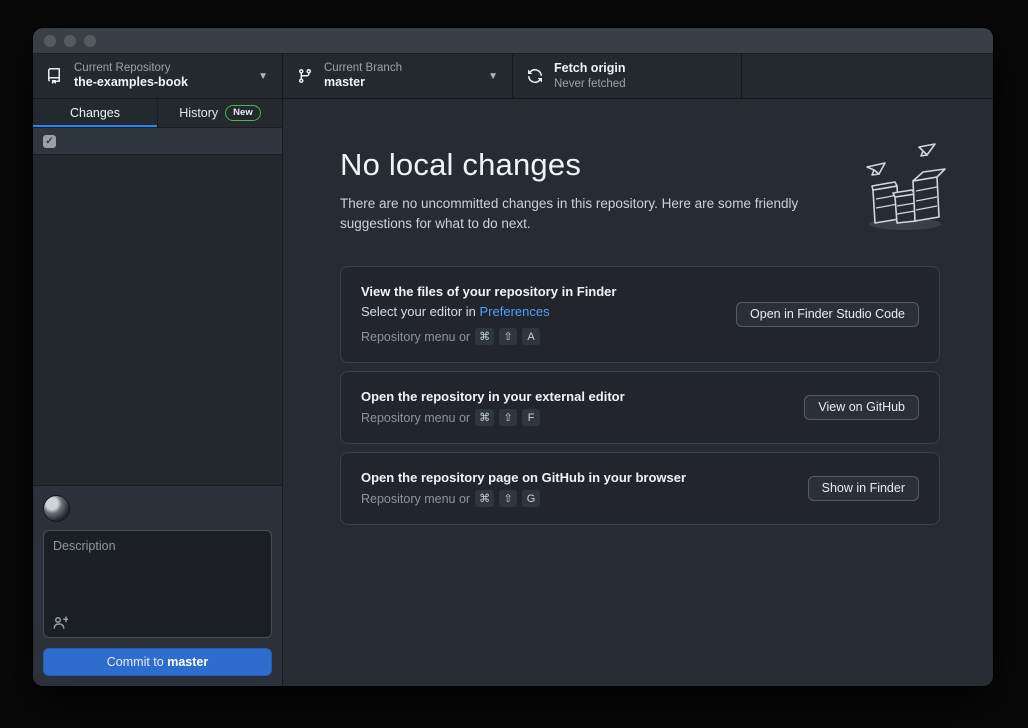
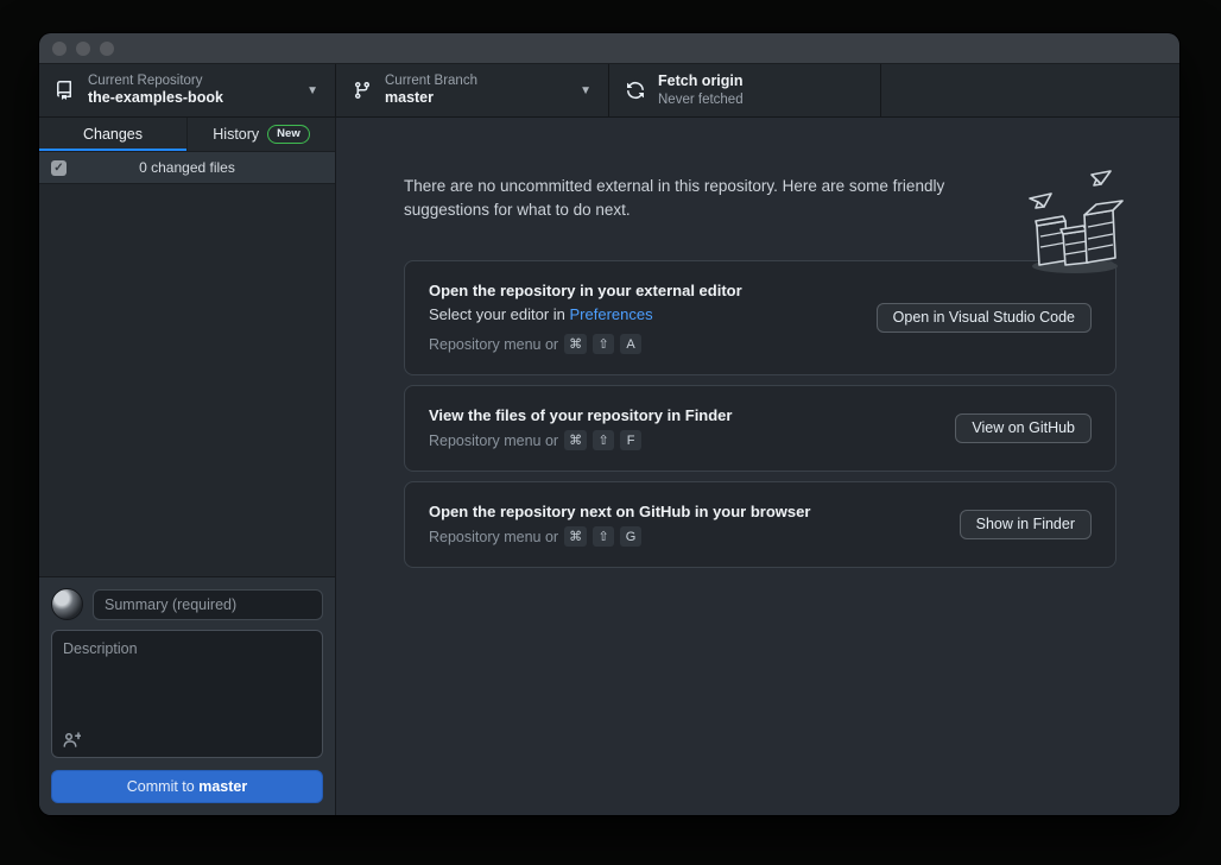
  Current Repository
  the-examples-book
  ▼
  Current Branch
  master
  ▼
  Fetch origin
  Never fetched
  Changes
  History
  New
  ✓
+ 0 changed files
+ Summary (required)
  Description
  Commit to master
- No local changes
- There are no uncommitted changes in this repository. Here are some friendly suggestions for what to do next.
+ There are no uncommitted external in this repository. Here are some friendly suggestions for what to do next.
- View the files of your repository in Finder
+ Open the repository in your external editor
  Select your editor in Preferences
  Repository menu or
  ⌘
  ⇧
  A
- Open in Finder Studio Code
+ Open in Visual Studio Code
- Open the repository in your external editor
+ View the files of your repository in Finder
  Repository menu or
  ⌘
  ⇧
  F
  View on GitHub
- Open the repository page on GitHub in your browser
+ Open the repository next on GitHub in your browser
  Repository menu or
  ⌘
  ⇧
  G
  Show in Finder
